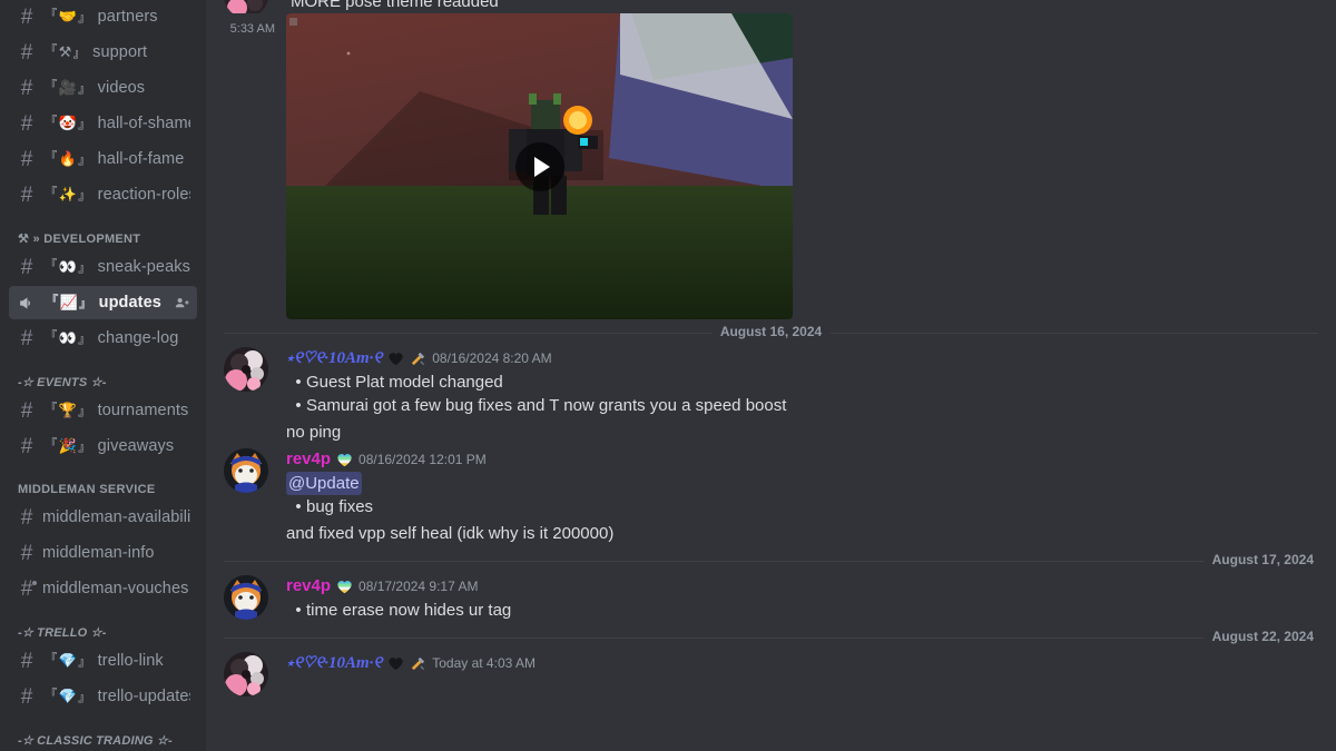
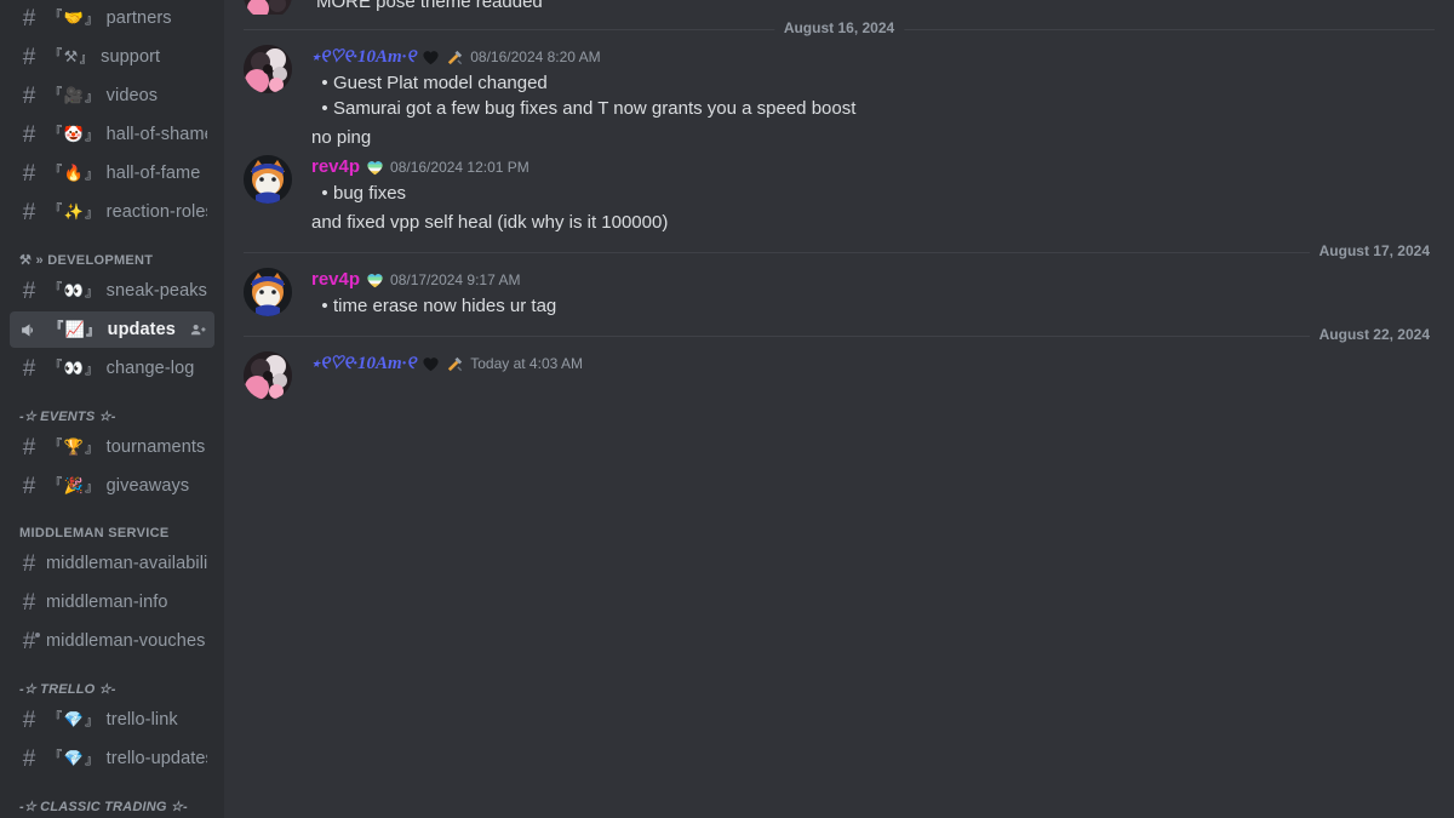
  #
  『🤝』 partners
  #
  『⚒』 support
  #
  『🎥』 videos
  #
  『🤡』 hall-of-sham
  #
  『🔥』 hall-of-fame
  #
  『✨』 reaction-role
  ⚒ » DEVELOPMENT
  #
  『👀』 sneak-peaks
  『📈』 updates
  #
  『👀』 change-log
  -☆ EVENTS ☆-
  #
  『🏆』 tournaments
  #
  『🎉』 giveaways
  MIDDLEMAN SERVICE
  #
  middleman-availabili
  #
  middleman-info
  #
  middleman-vouches
  -☆ TRELLO ☆-
  #
  『💎』 trello-link
  #
  『💎』 trello-update
  -☆ CLASSIC TRADING ☆-
  MORE pose theme readded
- 5:33 AM
  August 16, 2024
  ⋆୧♡୧·10Am·୧
  08/16/2024 8:20 AM
  •
  Guest Plat model changed
  •
  Samurai got a few bug fixes and T now grants you a speed boost
  no ping
  rev4p
  08/16/2024 12:01 PM
- @Update
  •
  bug fixes
- and fixed vpp self heal (idk why is it 200000)
+ and fixed vpp self heal (idk why is it 100000)
  August 17, 2024
  rev4p
  08/17/2024 9:17 AM
  •
  time erase now hides ur tag
  August 22, 2024
  ⋆୧♡୧·10Am·୧
  Today at 4:03 AM
